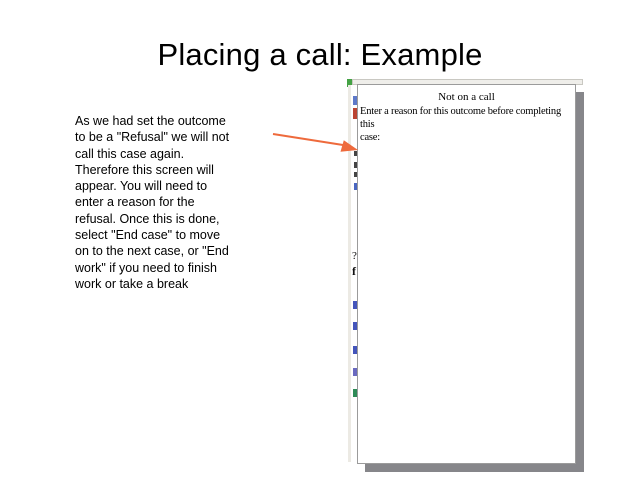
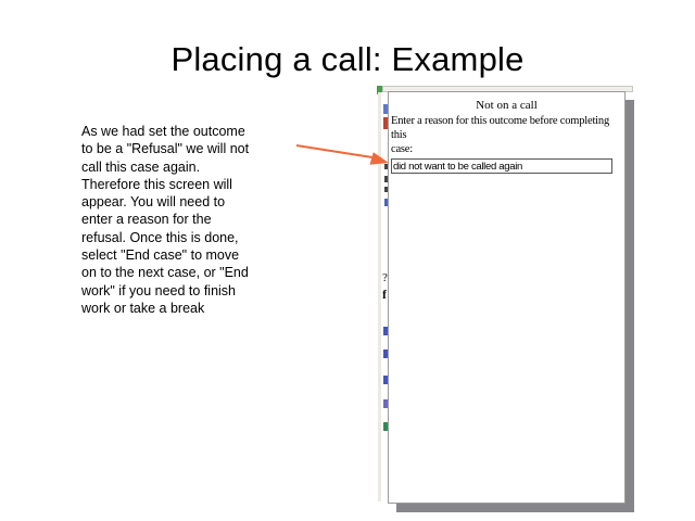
  Placing a call: Example
  As we had set the outcome
  to be a "Refusal" we will not
  call this case again.
  Therefore this screen will
  appear. You will need to
  enter a reason for the
  refusal. Once this is done,
  select "End case" to move
  on to the next case, or "End
  work" if you need to finish
  work or take a break
  ?
  f
  Not on a call
  Enter a reason for this outcome before completing this
  case:
+ did not want to be called again
